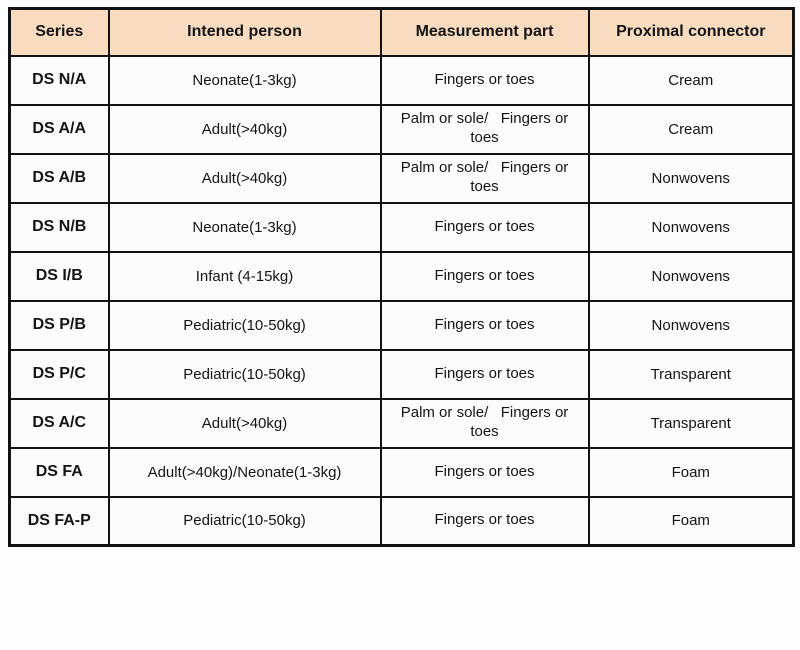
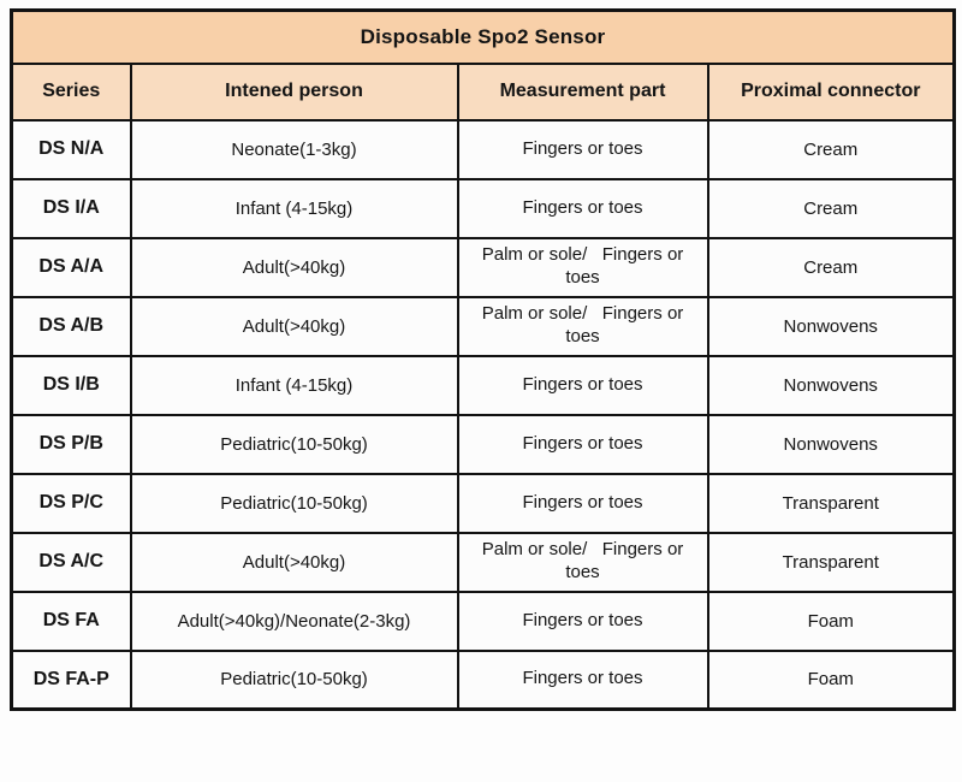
+ Disposable Spo2 Sensor
  Series	Intened person	Measurement part	Proximal connector
  DS N/A	Neonate(1-3kg)	Fingers or toes	Cream
+ DS I/A	Infant (4-15kg)	Fingers or toes	Cream
  DS A/A	Adult(>40kg)	Palm or sole/ Fingers or toes	Cream
  DS A/B	Adult(>40kg)	Palm or sole/ Fingers or toes	Nonwovens
- DS N/B	Neonate(1-3kg)	Fingers or toes	Nonwovens
  DS I/B	Infant (4-15kg)	Fingers or toes	Nonwovens
  DS P/B	Pediatric(10-50kg)	Fingers or toes	Nonwovens
  DS P/C	Pediatric(10-50kg)	Fingers or toes	Transparent
  DS A/C	Adult(>40kg)	Palm or sole/ Fingers or toes	Transparent
- DS FA	Adult(>40kg)/Neonate(1-3kg)	Fingers or toes	Foam
+ DS FA	Adult(>40kg)/Neonate(2-3kg)	Fingers or toes	Foam
  DS FA-P	Pediatric(10-50kg)	Fingers or toes	Foam
